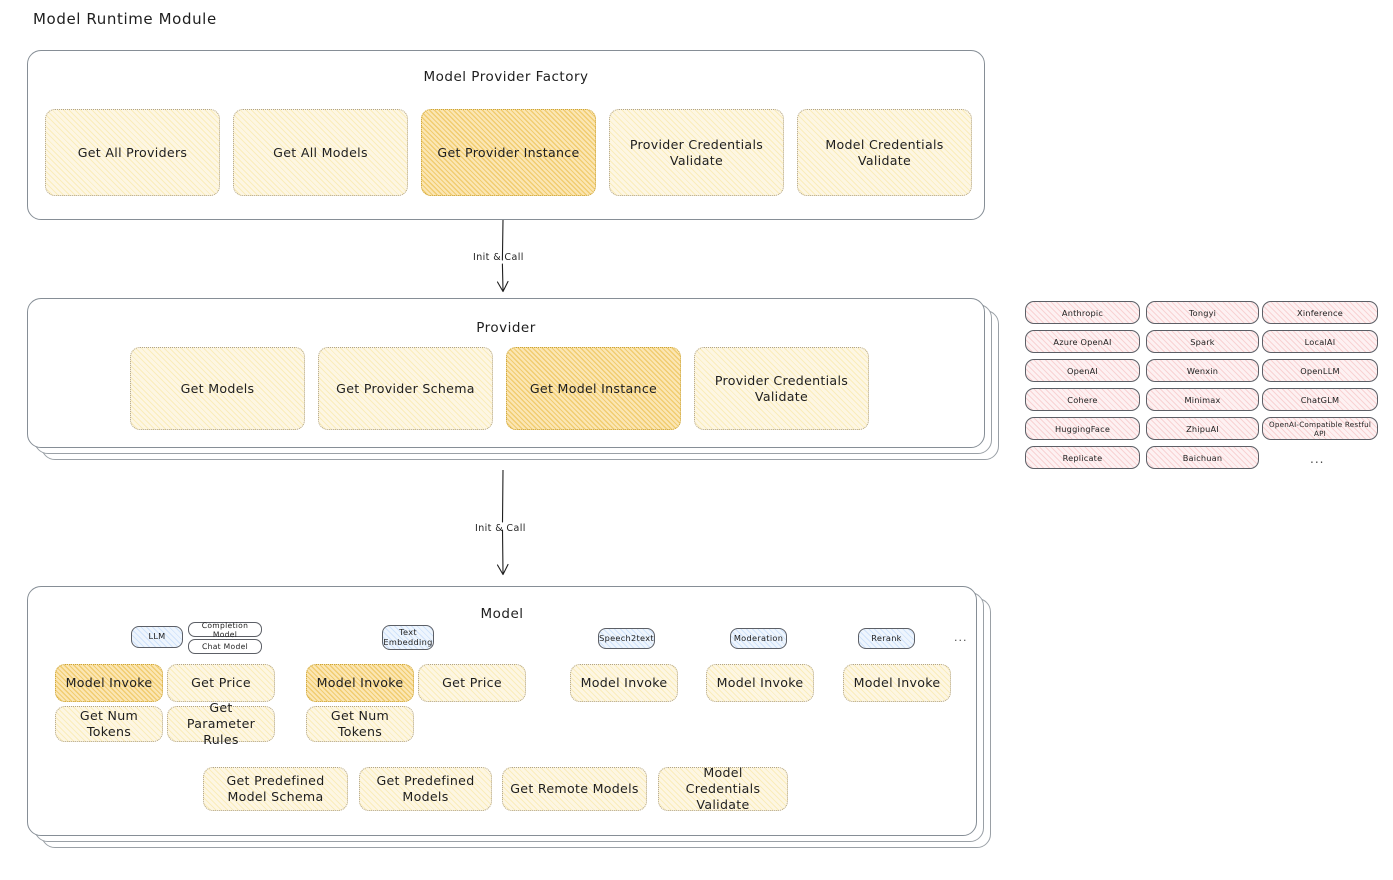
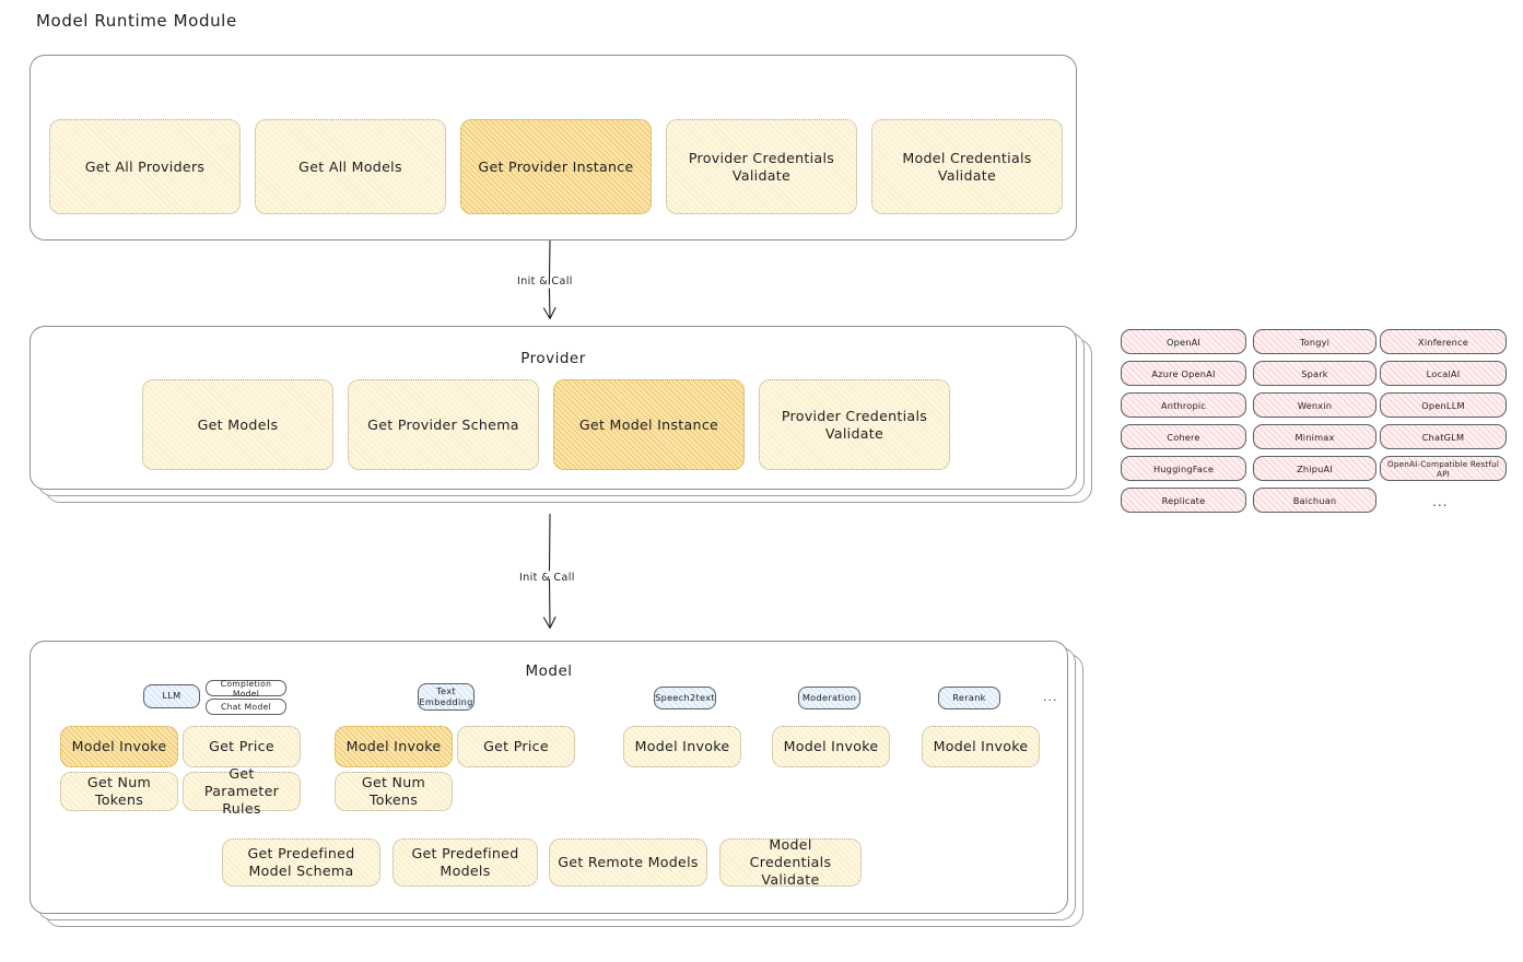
  Model Runtime Module
- Model Provider Factory
  Get All Providers
  Get All Models
  Get Provider Instance
  Provider Credentials Validate
  Model Credentials Validate
  Init & Call
  Provider
  Get Models
  Get Provider Schema
  Get Model Instance
  Provider Credentials Validate
- Anthropic
+ OpenAI
  Azure OpenAI
- OpenAI
+ Anthropic
  Cohere
  HuggingFace
  Replicate
  Tongyi
  Spark
  Wenxin
  Minimax
  ZhipuAI
  Baichuan
  Xinference
  LocalAI
  OpenLLM
  ChatGLM
  OpenAI-Compatible Restful API
  ...
  Init & Call
  Model
  LLM
  Completion Model
  Chat Model
  Text Embedding
  Speech2text
  Moderation
  Rerank
  ...
  Model Invoke
  Get Price
  Get Num Tokens
  Get Parameter Rules
  Model Invoke
  Get Price
  Get Num Tokens
  Model Invoke
  Model Invoke
  Model Invoke
  Get Predefined Model Schema
  Get Predefined Models
  Get Remote Models
  Model Credentials Validate
